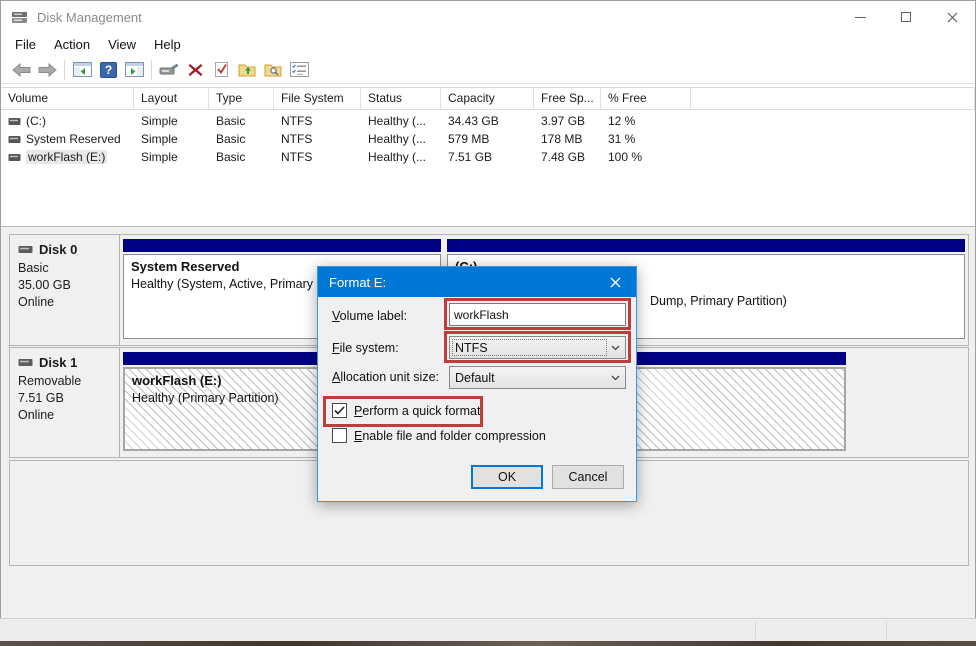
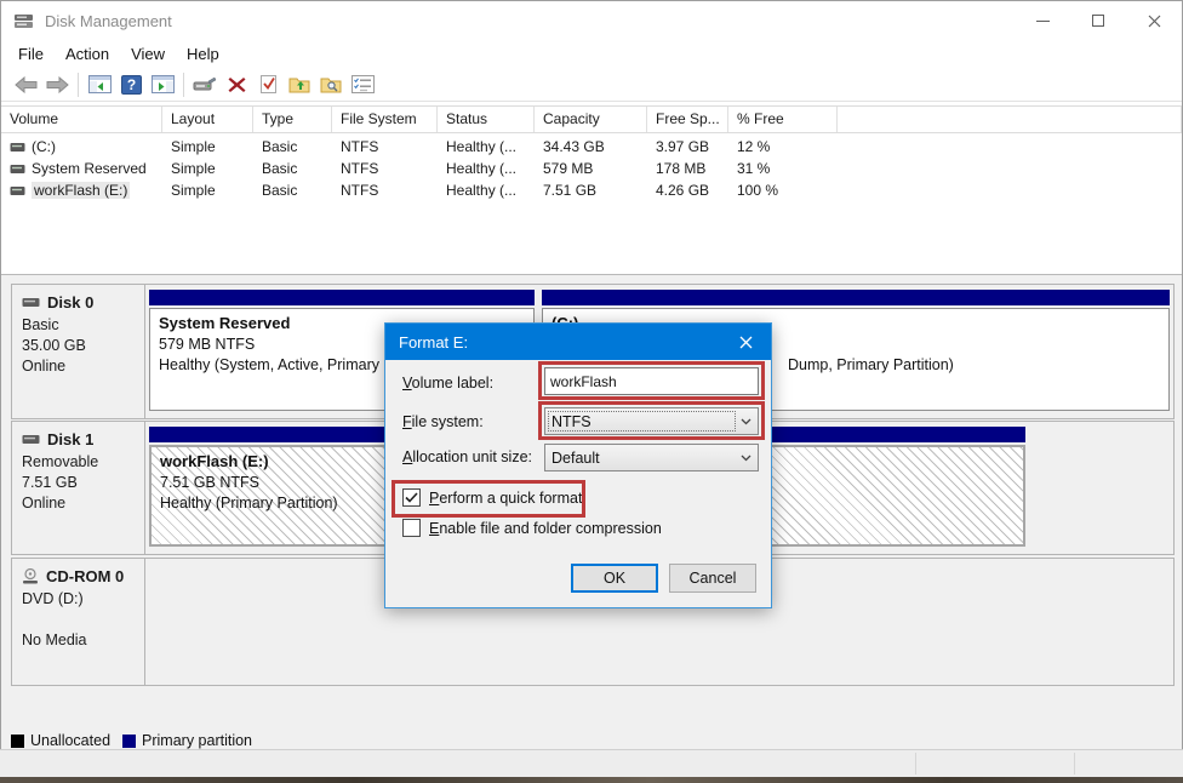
  Disk Management
  File
  Action
  View
  Help
  ?
  Volume
  Layout
  Type
  File System
  Status
  Capacity
  Free Sp...
  % Free
  (C:)
  Simple
  Basic
  NTFS
  Healthy (...
  34.43 GB
  3.97 GB
  12 %
  System Reserved
  Simple
  Basic
  NTFS
  Healthy (...
  579 MB
  178 MB
  31 %
  workFlash (E:)
  Simple
  Basic
  NTFS
  Healthy (...
  7.51 GB
- 7.48 GB
+ 4.26 GB
  100 %
  Disk 0
  Basic
  35.00 GB
  Online
  System Reserved
+ 579 MB NTFS
  Healthy (System, Active, Primary
  Dump, Primary Partition)
  Disk 1
  Removable
  7.51 GB
  Online
  workFlash (E:)
+ 7.51 GB NTFS
  Healthy (Primary Partition)
+ CD-ROM 0
+ DVD (D:)
+ No Media
+ Unallocated
+ Primary partition
  Format E:
  Volume label:
  workFlash
  File system:
  NTFS
  Allocation unit size:
  Default
  Perform a quick format
  Enable file and folder compression
  OK
  Cancel
